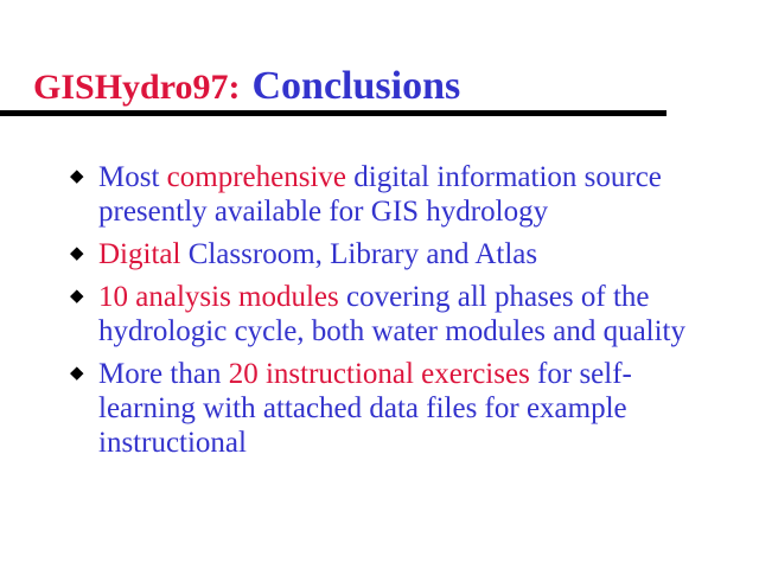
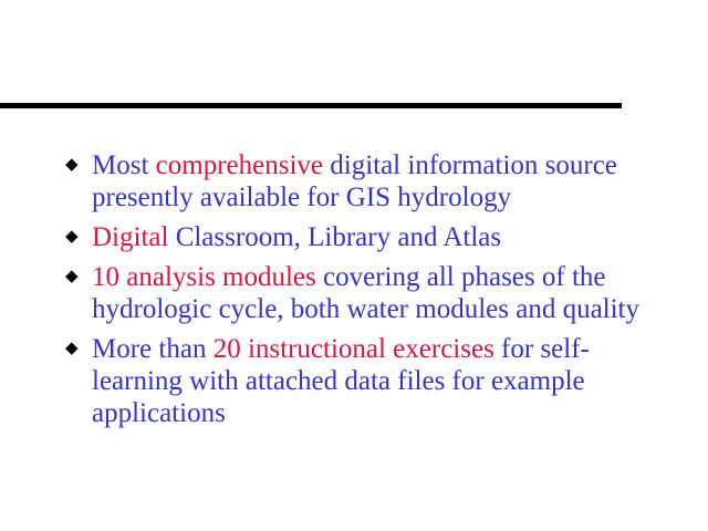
- GISHydro97: Conclusions
  ◆
  Most comprehensive digital information source presently available for GIS hydrology
  ◆
  Digital Classroom, Library and Atlas
  ◆
  10 analysis modules covering all phases of the hydrologic cycle, both water modules and quality
  ◆
- More than 20 instructional exercises for self-learning with attached data files for example instructional
+ More than 20 instructional exercises for self-learning with attached data files for example applications
